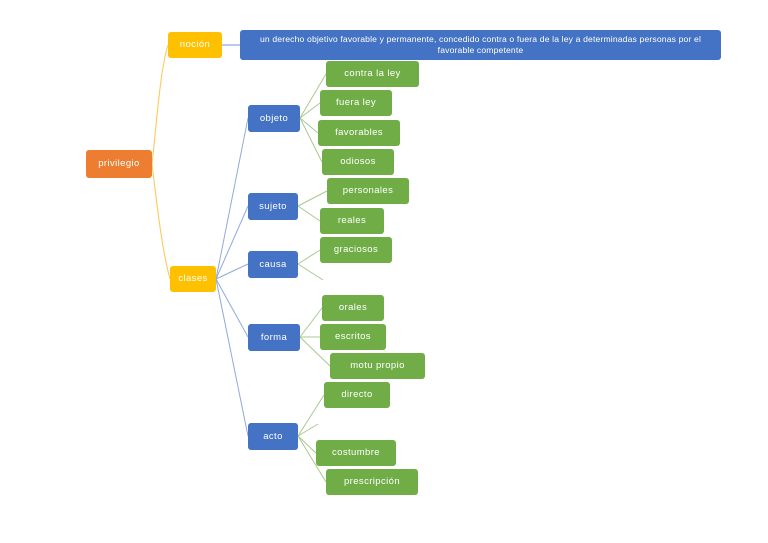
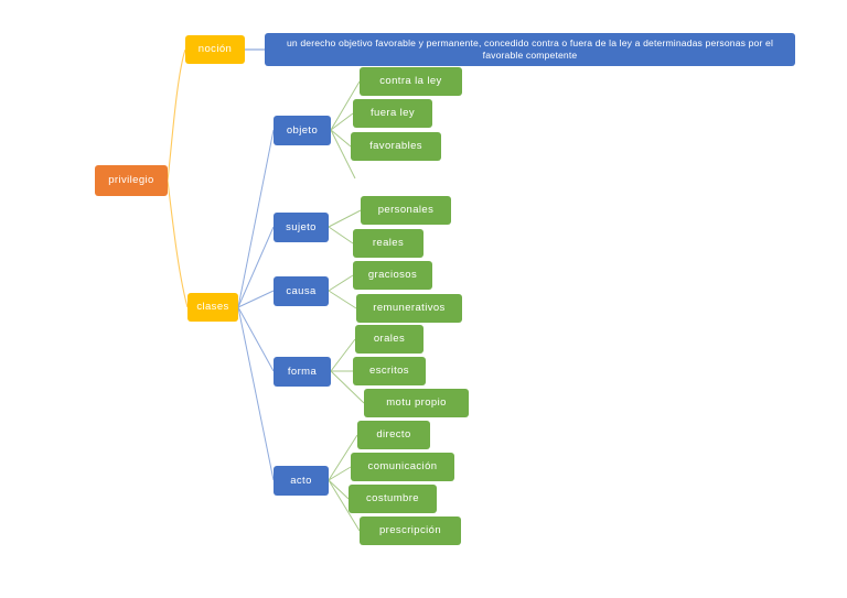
  privilegio
  noción
  un derecho objetivo favorable y permanente, concedido contra o fuera de la ley a determinadas personas por el favorable competente
  clases
  objeto
  sujeto
  causa
  forma
  acto
  contra la ley
  fuera ley
  favorables
- odiosos
  personales
  reales
  graciosos
+ remunerativos
  orales
  escritos
  motu propio
  directo
+ comunicación
  costumbre
  prescripción
